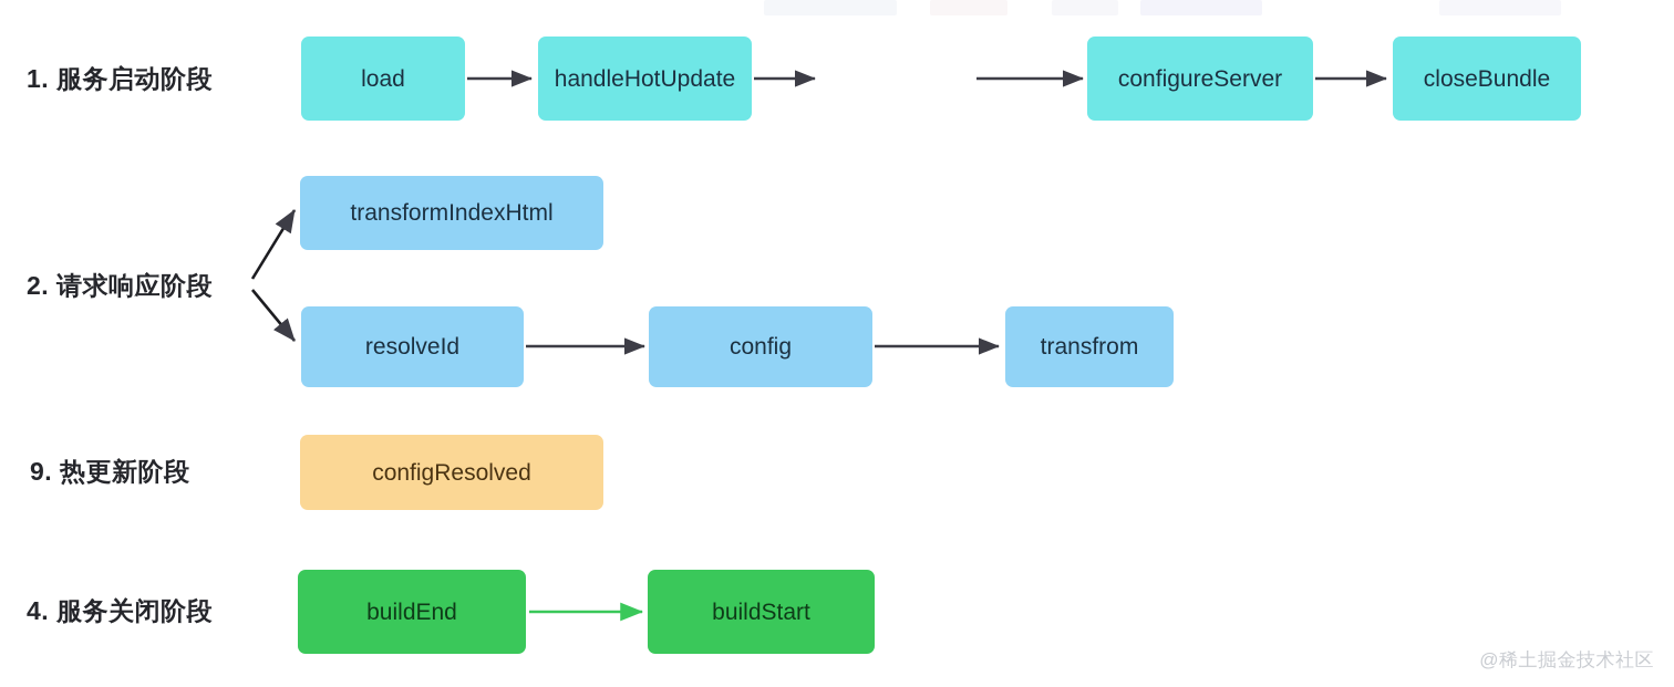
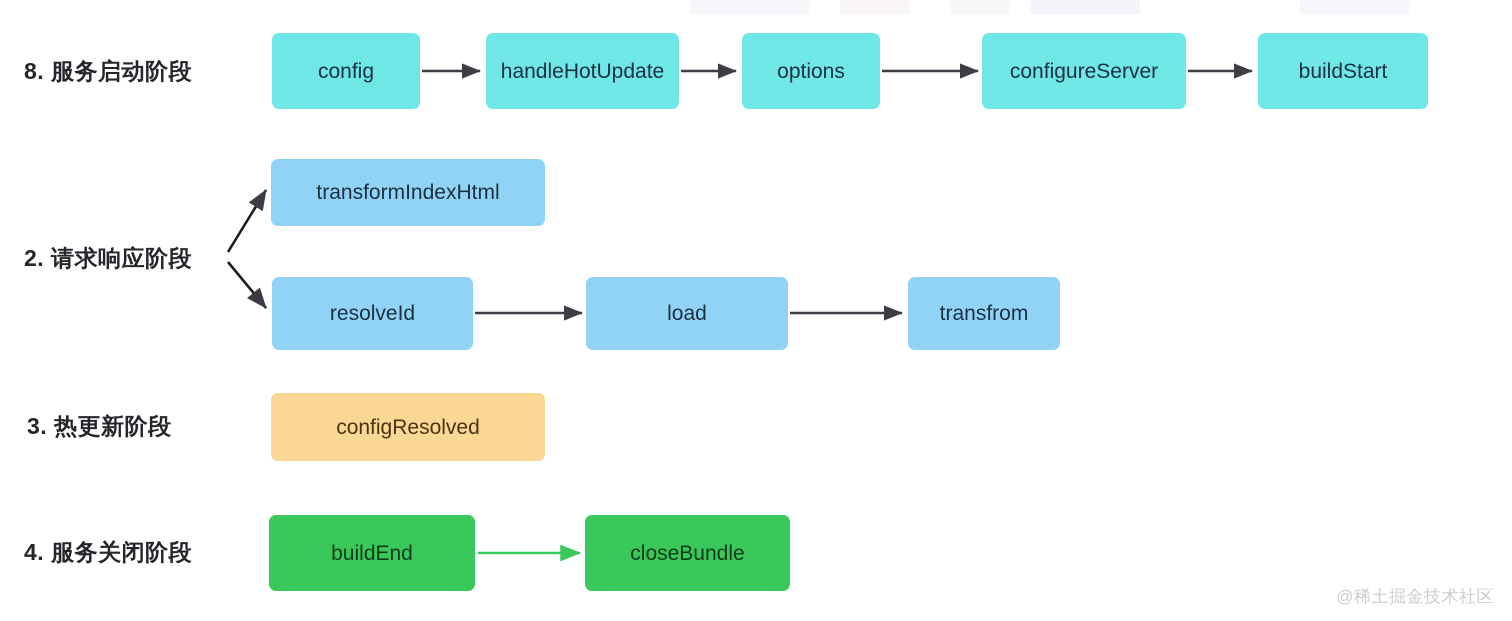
- 1. 服务启动阶段
+ 8. 服务启动阶段
  2. 请求响应阶段
- 9. 热更新阶段
+ 3. 热更新阶段
  4. 服务关闭阶段
- load
+ config
  handleHotUpdate
+ options
  configureServer
- closeBundle
+ buildStart
  transformIndexHtml
  resolveId
- config
+ load
  transfrom
  configResolved
  buildEnd
- buildStart
+ closeBundle
  @稀土掘金技术社区
